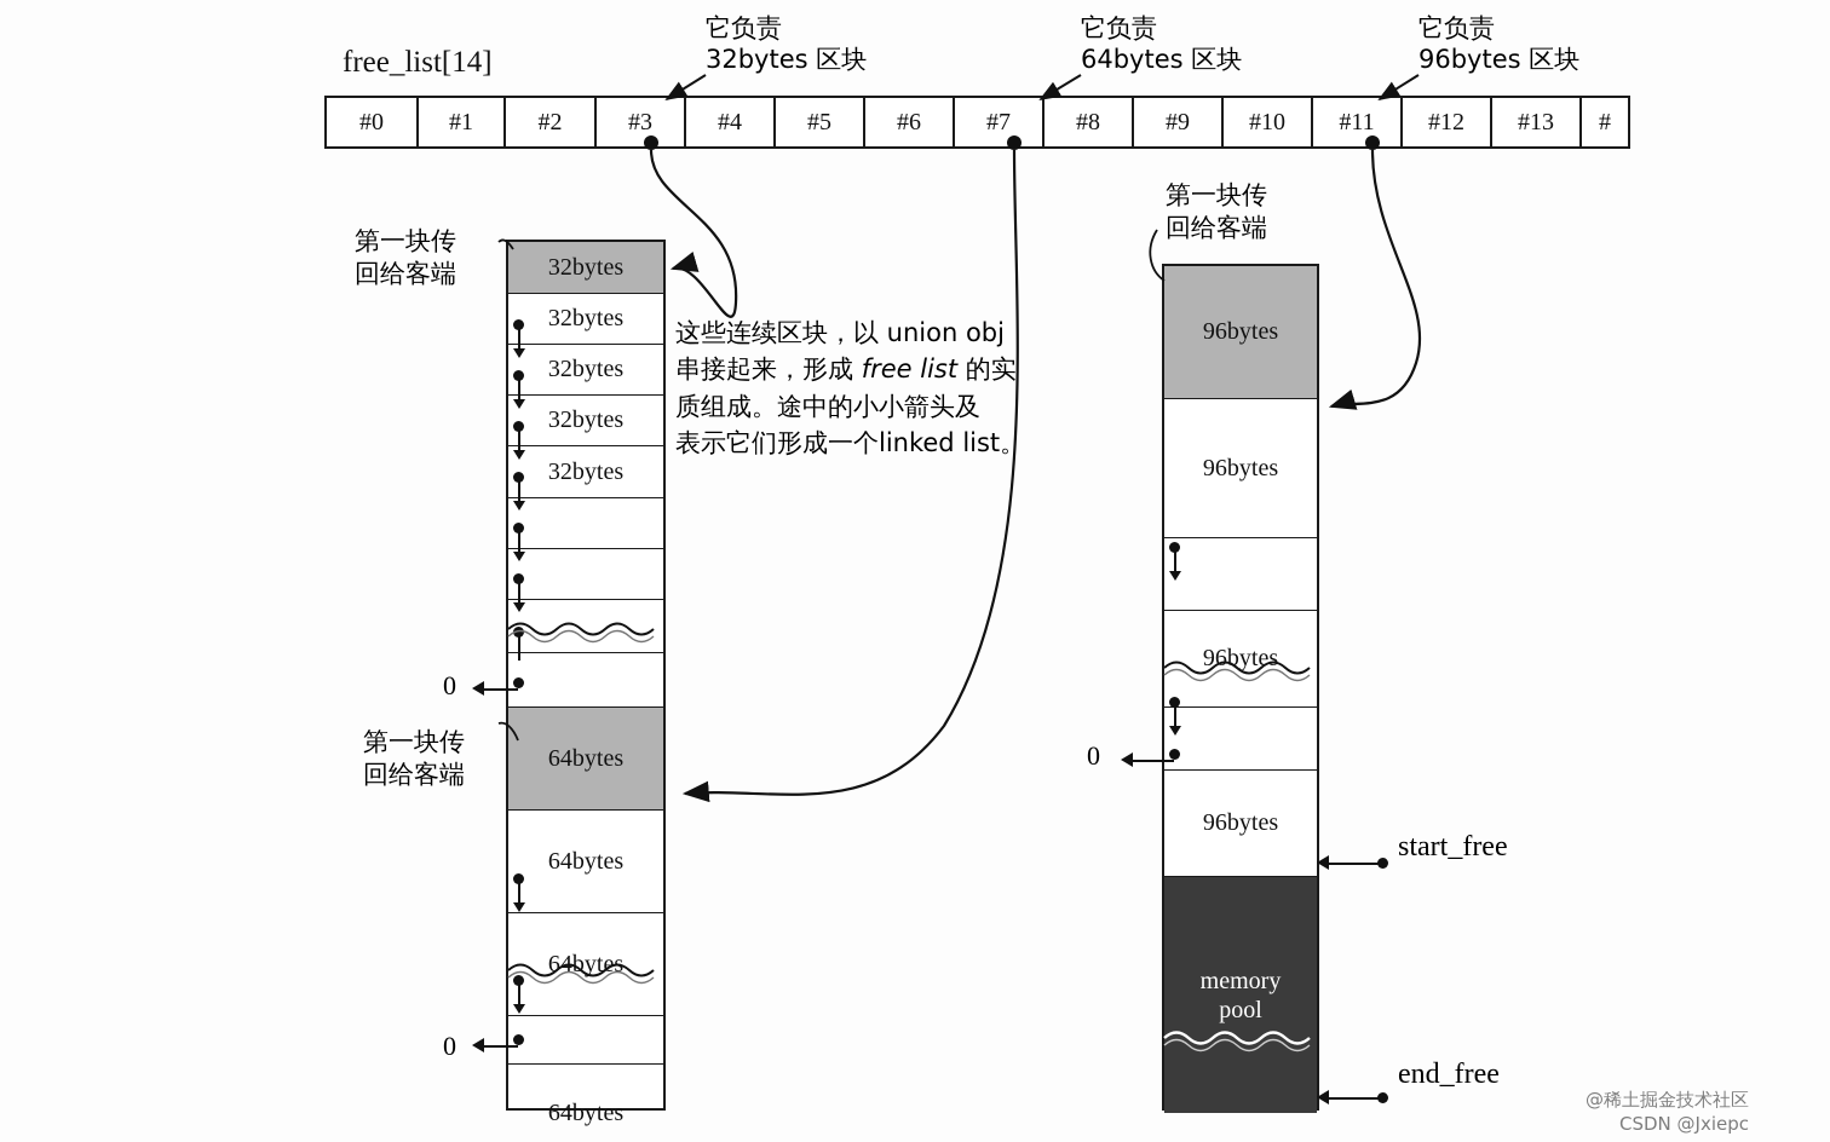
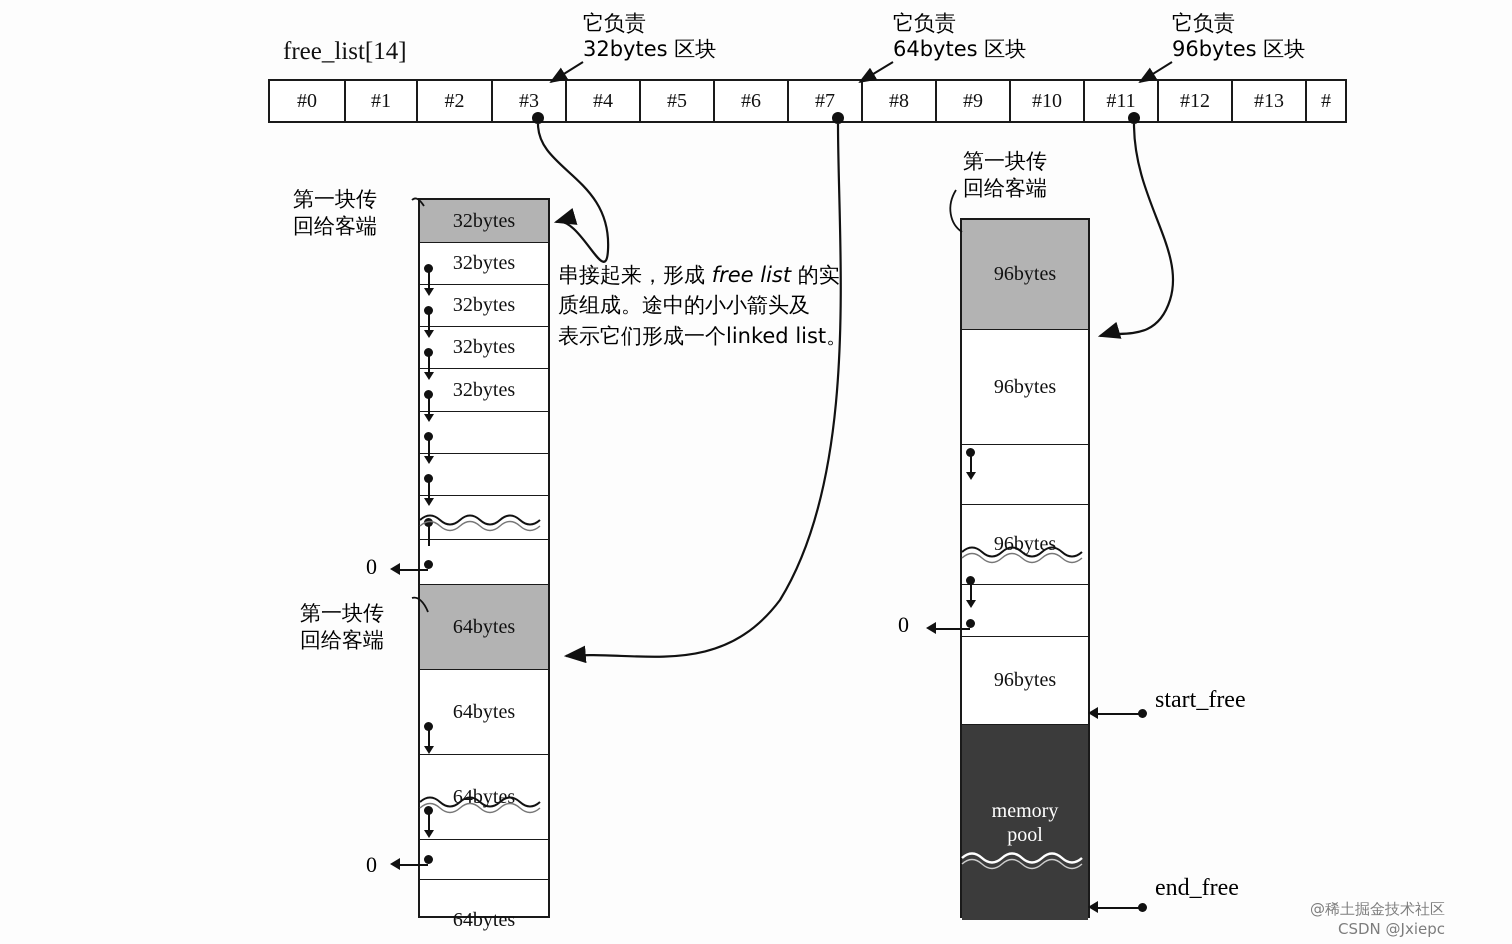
  free_list[14]
  #0
  #1
  #2
  #3
  #4
  #5
  #6
  #7
  #8
  #9
  #10
  #11
  #12
  #13
  #
  它负责
  32bytes 区块
  它负责
  64bytes 区块
  它负责
  96bytes 区块
  32bytes
  32bytes
  32bytes
  32bytes
  32bytes
  64bytes
  64bytes
  64bytes
  64bytes
  96bytes
  96bytes
  96bytes
  96bytes
  memory
  pool
  第一块传
  回给客端
  第一块传
  回给客端
  第一块传
  回给客端
- 这些连续区块，以 union obj
  串接起来，形成 free list 的实
  质组成。途中的小小箭头及
  表示它们形成一个linked list。
  0
  0
  0
  start_free
  end_free
  @稀土掘金技术社区
  CSDN @Jxiepc
